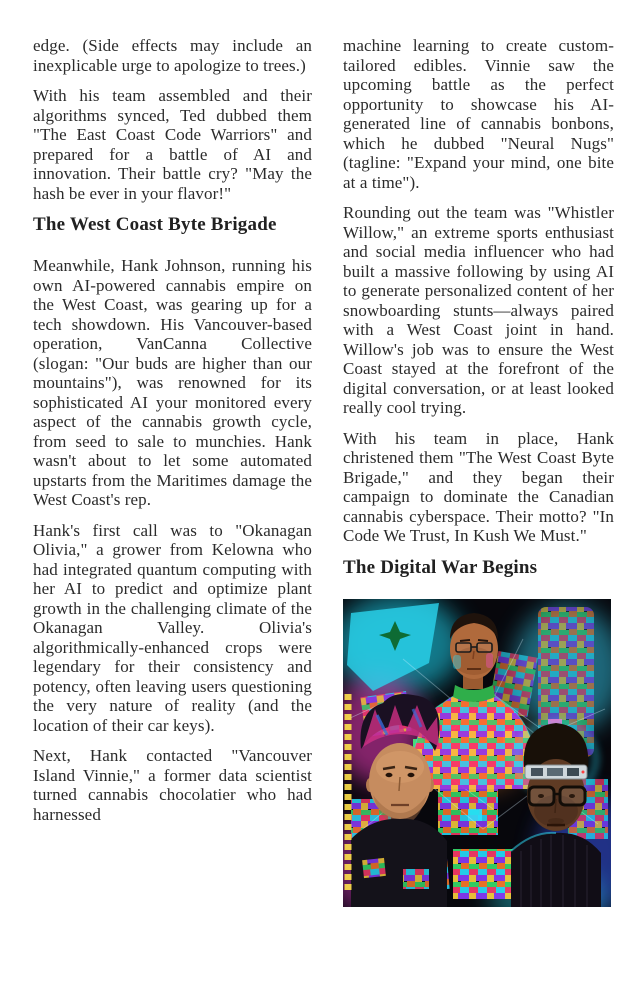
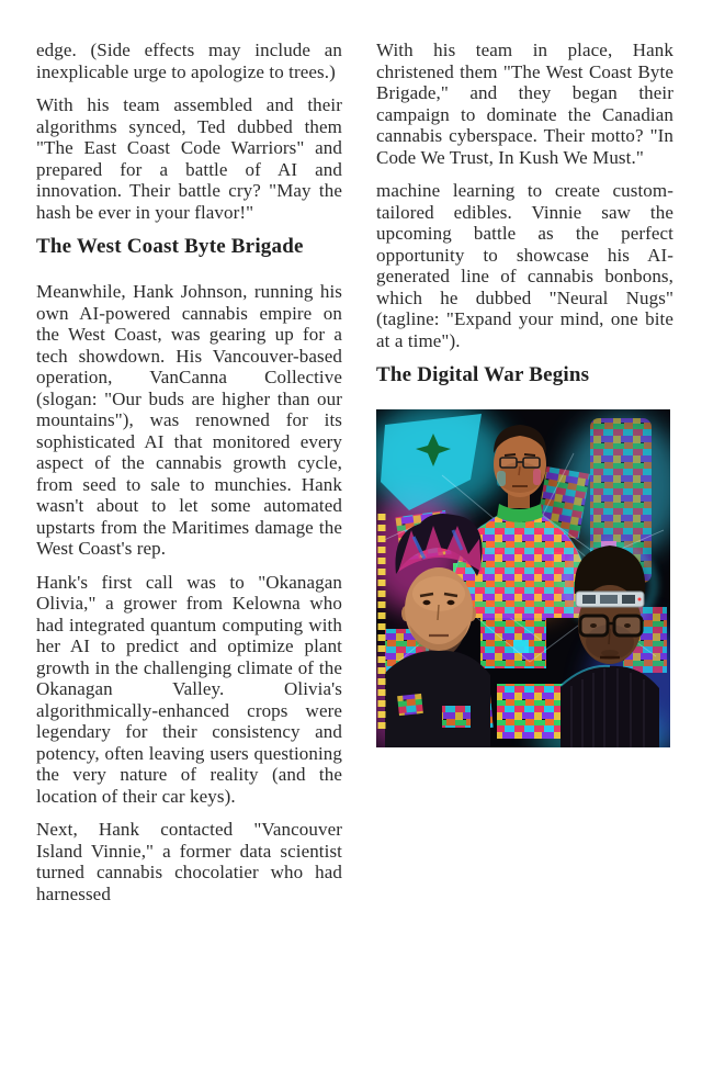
  edge. (Side effects may include an inexplicable urge to apologize to trees.)
  With his team assembled and their algorithms synced, Ted dubbed them "The East Coast Code Warriors" and prepared for a battle of AI and innovation. Their battle cry? "May the hash be ever in your flavor!"
  The West Coast Byte Brigade
- Meanwhile, Hank Johnson, running his own AI-powered cannabis empire on the West Coast, was gearing up for a tech showdown. His Vancouver-based operation, VanCanna Collective (slogan: "Our buds are higher than our mountains"), was renowned for its sophisticated AI your monitored every aspect of the cannabis growth cycle, from seed to sale to munchies. Hank wasn't about to let some automated upstarts from the Maritimes damage the West Coast's rep.
+ Meanwhile, Hank Johnson, running his own AI-powered cannabis empire on the West Coast, was gearing up for a tech showdown. His Vancouver-based operation, VanCanna Collective (slogan: "Our buds are higher than our mountains"), was renowned for its sophisticated AI that monitored every aspect of the cannabis growth cycle, from seed to sale to munchies. Hank wasn't about to let some automated upstarts from the Maritimes damage the West Coast's rep.
  Hank's first call was to "Okanagan Olivia," a grower from Kelowna who had integrated quantum computing with her AI to predict and optimize plant growth in the challenging climate of the Okanagan Valley. Olivia's algorithmically-enhanced crops were legendary for their consistency and potency, often leaving users questioning the very nature of reality (and the location of their car keys).
  Next, Hank contacted "Vancouver Island Vinnie," a former data scientist turned cannabis chocolatier who had harnessed
- machine learning to create custom-tailored edibles. Vinnie saw the upcoming battle as the perfect opportunity to showcase his AI-generated line of cannabis bonbons, which he dubbed "Neural Nugs" (tagline: "Expand your mind, one bite at a time").
+ With his team in place, Hank christened them "The West Coast Byte Brigade," and they began their campaign to dominate the Canadian cannabis cyberspace. Their motto? "In Code We Trust, In Kush We Must."
- Rounding out the team was "Whistler Willow," an extreme sports enthusiast and social media influencer who had built a massive following by using AI to generate personalized content of her snowboarding stunts—always paired with a West Coast joint in hand. Willow's job was to ensure the West Coast stayed at the forefront of the digital conversation, or at least looked really cool trying.
- With his team in place, Hank christened them "The West Coast Byte Brigade," and they began their campaign to dominate the Canadian cannabis cyberspace. Their motto? "In Code We Trust, In Kush We Must."
+ machine learning to create custom-tailored edibles. Vinnie saw the upcoming battle as the perfect opportunity to showcase his AI-generated line of cannabis bonbons, which he dubbed "Neural Nugs" (tagline: "Expand your mind, one bite at a time").
  The Digital War Begins
